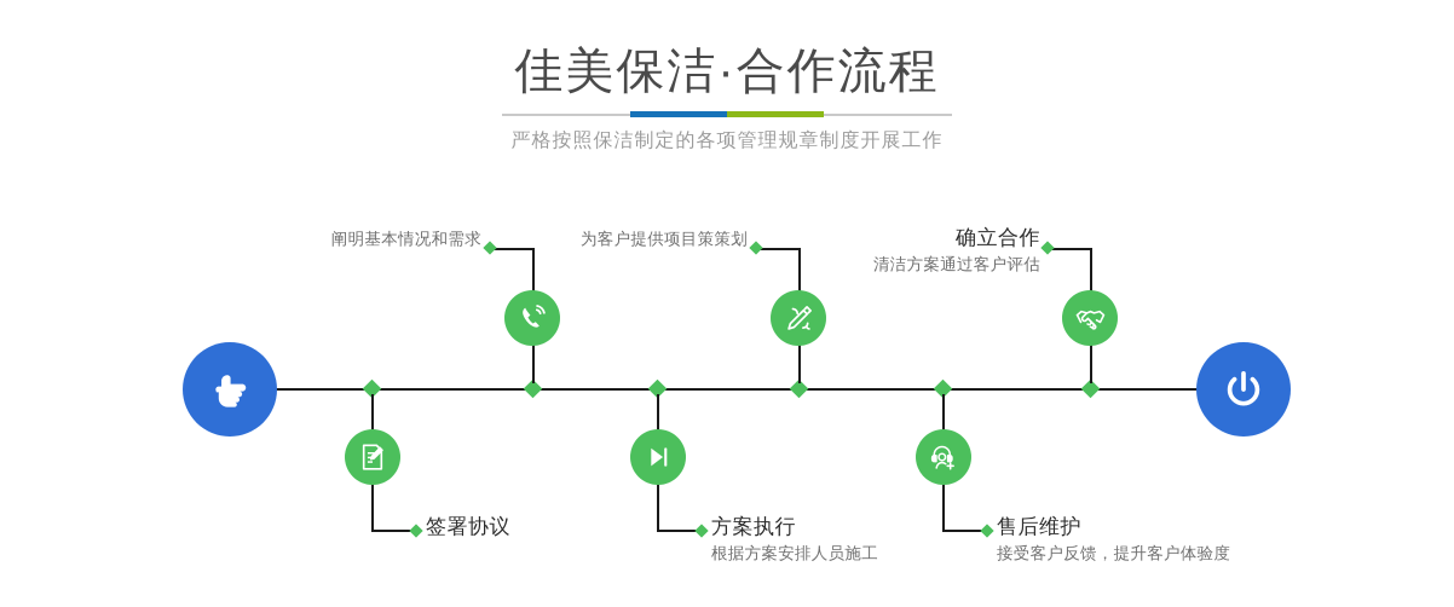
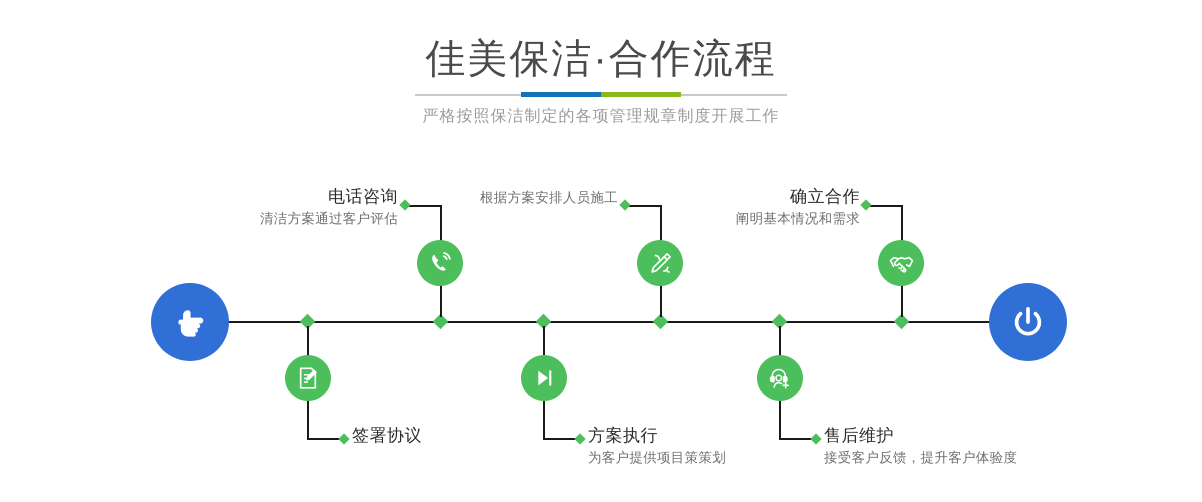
  佳美保洁·合作流程
  严格按照保洁制定的各项管理规章制度开展工作
+ 电话咨询
- 阐明基本情况和需求
+ 清洁方案通过客户评估
  签署协议
- 为客户提供项目策策划
+ 根据方案安排人员施工
  方案执行
- 根据方案安排人员施工
+ 为客户提供项目策策划
  确立合作
- 清洁方案通过客户评估
+ 阐明基本情况和需求
  售后维护
  接受客户反馈，提升客户体验度
